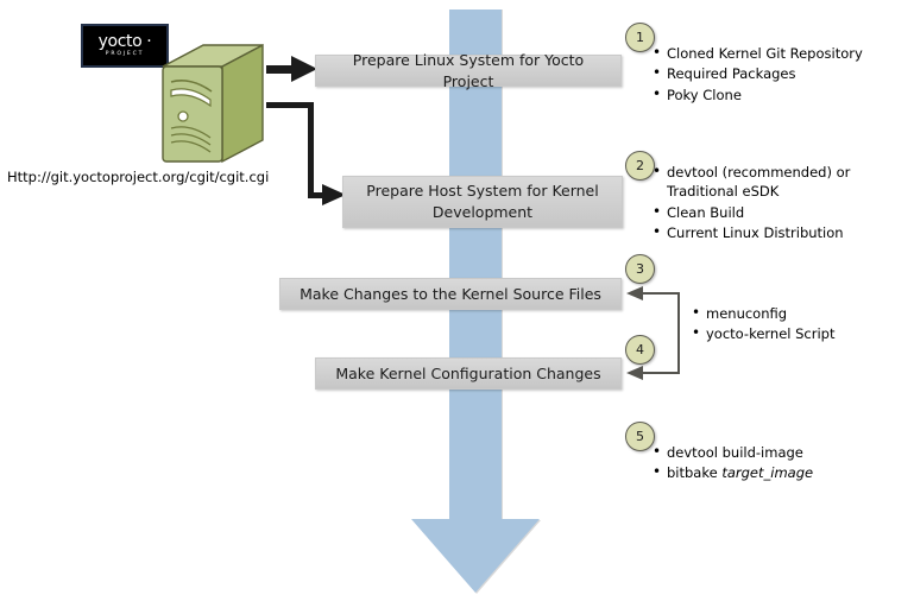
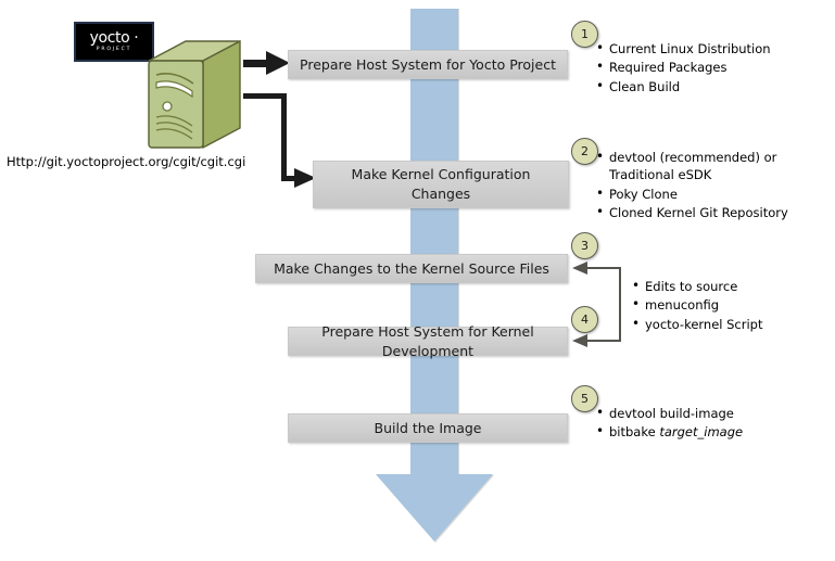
  yocto ·
  Http://git.yoctoproject.org/cgit/cgit.cgi
- Prepare Linux System for Yocto Project
+ Prepare Host System for Yocto Project
- Prepare Host System for Kernel Development
+ Make Kernel Configuration Changes
  Make Changes to the Kernel Source Files
- Make Kernel Configuration Changes
+ Prepare Host System for Kernel Development
+ Build the Image
  1
  2
  3
  4
  5
- Cloned Kernel Git Repository
+ Current Linux Distribution
  Required Packages
- Poky Clone
+ Clean Build
  devtool (recommended) or Traditional eSDK
- Clean Build
+ Poky Clone
- Current Linux Distribution
+ Cloned Kernel Git Repository
+ Edits to source
  menuconfig
  yocto-kernel Script
  devtool build-image
  bitbake target_image
